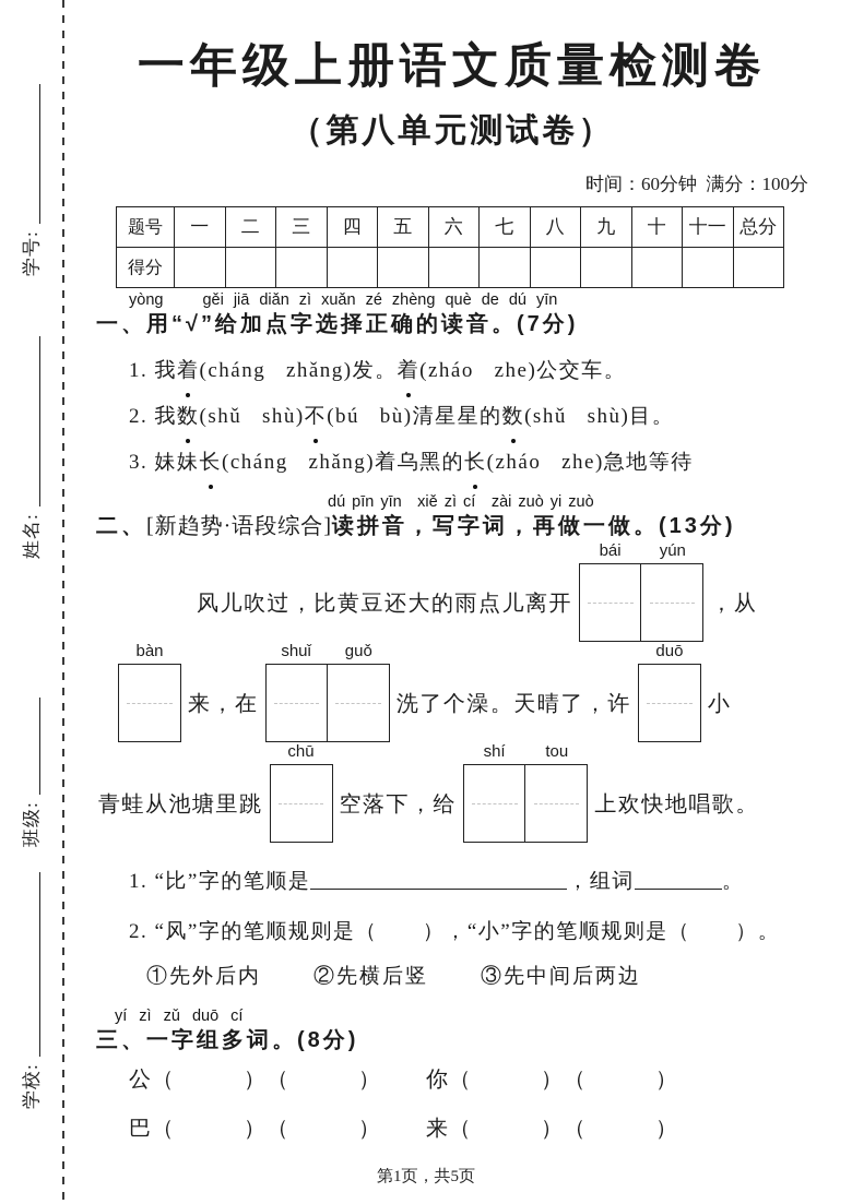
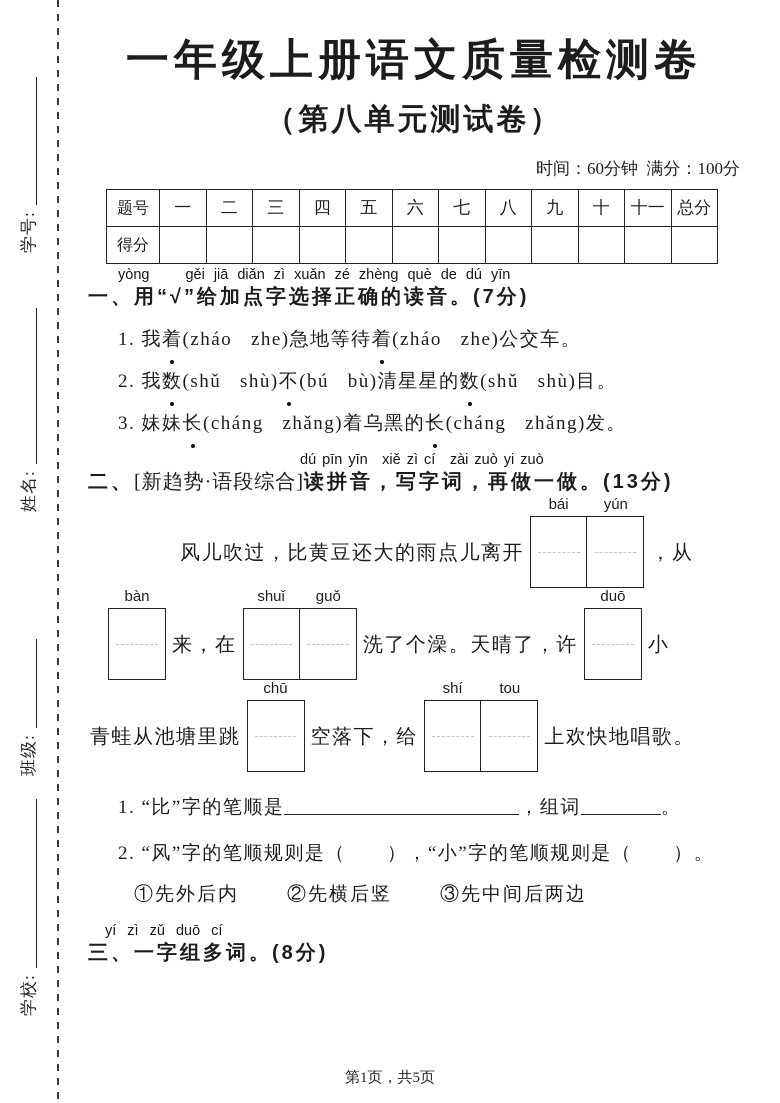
  一年级上册语文质量检测卷
  （第八单元测试卷）
  时间：60分钟 满分：100分
  题号	一	二	三	四	五	六	七	八	九	十	十一	总分
  得分
  yòng
  gěi jiā diǎn zì xuǎn zé zhèng què de dú yīn
  一、用“√”给加点字选择正确的读音。(7分)
- 1. 我着(cháng zhǎng)发。着(zháo zhe)公交车。
+ 1. 我着(zháo zhe)急地等待着(zháo zhe)公交车。
  2. 我数(shǔ shù)不(bú bù)清星星的数(shǔ shù)目。
- 3. 妹妹长(cháng zhǎng)着乌黑的长(zháo zhe)急地等待
+ 3. 妹妹长(cháng zhǎng)着乌黑的长(cháng zhǎng)发。
  dú pīn yīn xiě zì cí zài zuò yi zuò
  二、[新趋势·语段综合]读拼音，写字词，再做一做。(13分)
  风儿吹过，比黄豆还大的雨点儿离开
  bái
  yún
  ，从
  bàn
  来，在
  shuǐ
  guǒ
  洗了个澡。天晴了，许
  duō
  小
  青蛙从池塘里跳
  chū
  空落下，给
  shí
  tou
  上欢快地唱歌。
  1. “比”字的笔顺是 ，组词 。
  2. “风”字的笔顺规则是（ ），“小”字的笔顺规则是（ ）。
  ①先外后内
  ②先横后竖
  ③先中间后两边
  yí zì zǔ duō cí
  三、一字组多词。(8分)
- 公（ ）（ ）
- 你（ ）（ ）
- 巴（ ）（ ）
- 来（ ）（ ）
  第1页，共5页
